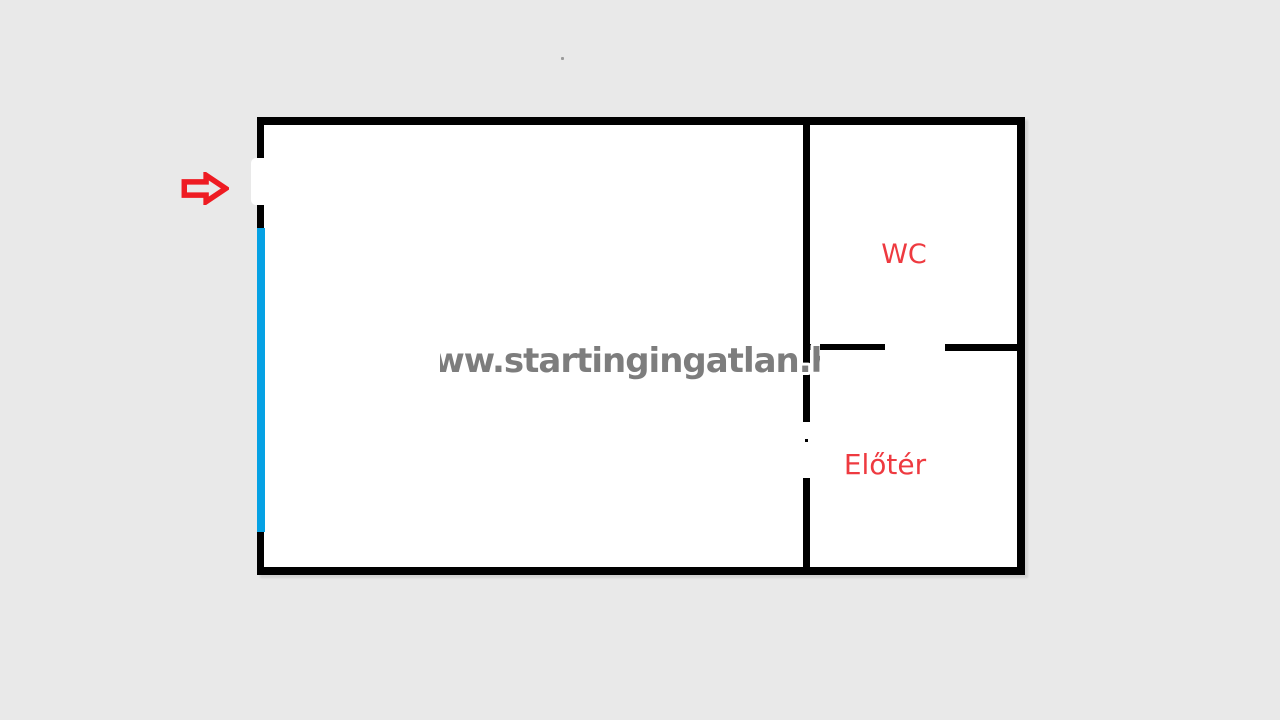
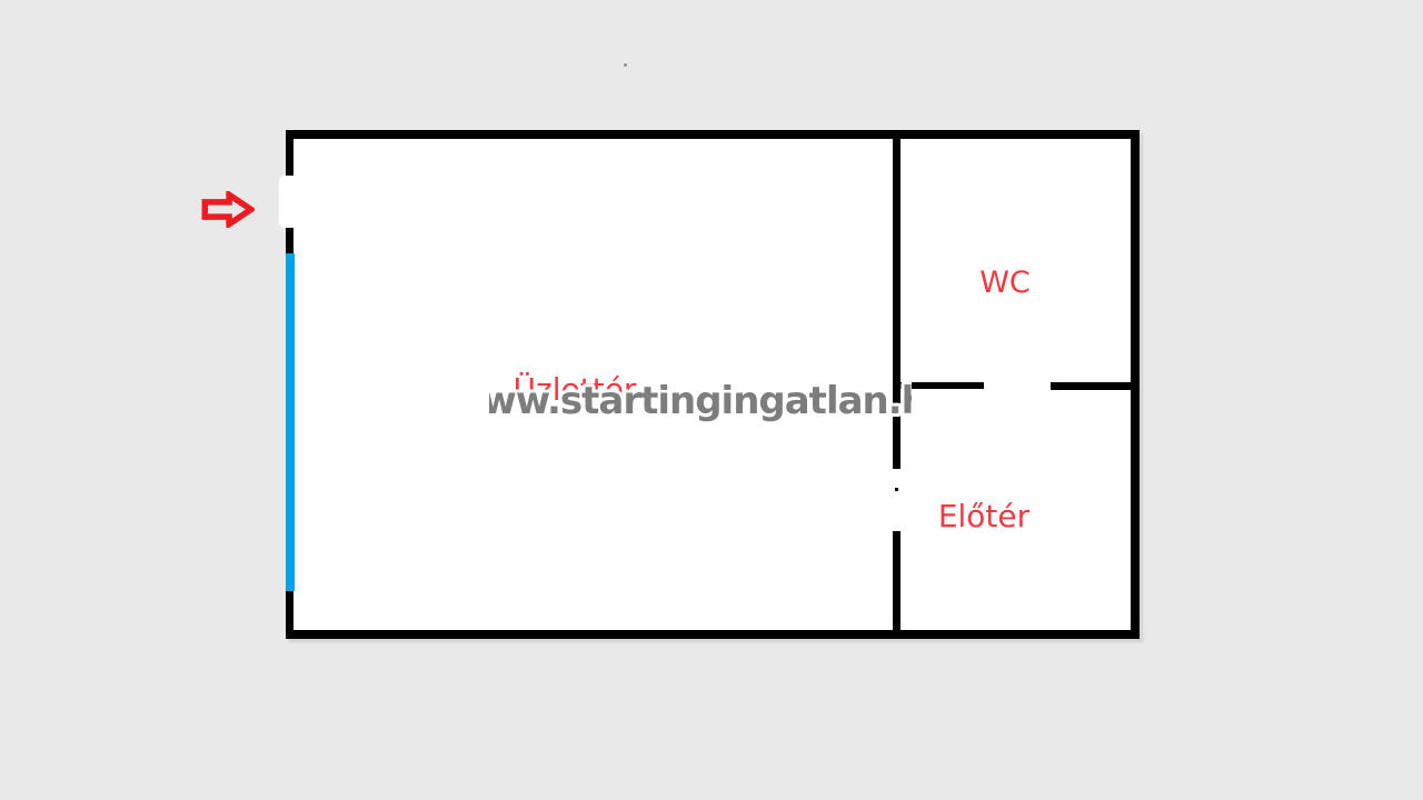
+ Üzlettér
  WC
  Előtér
  ww.startingingatlan.
